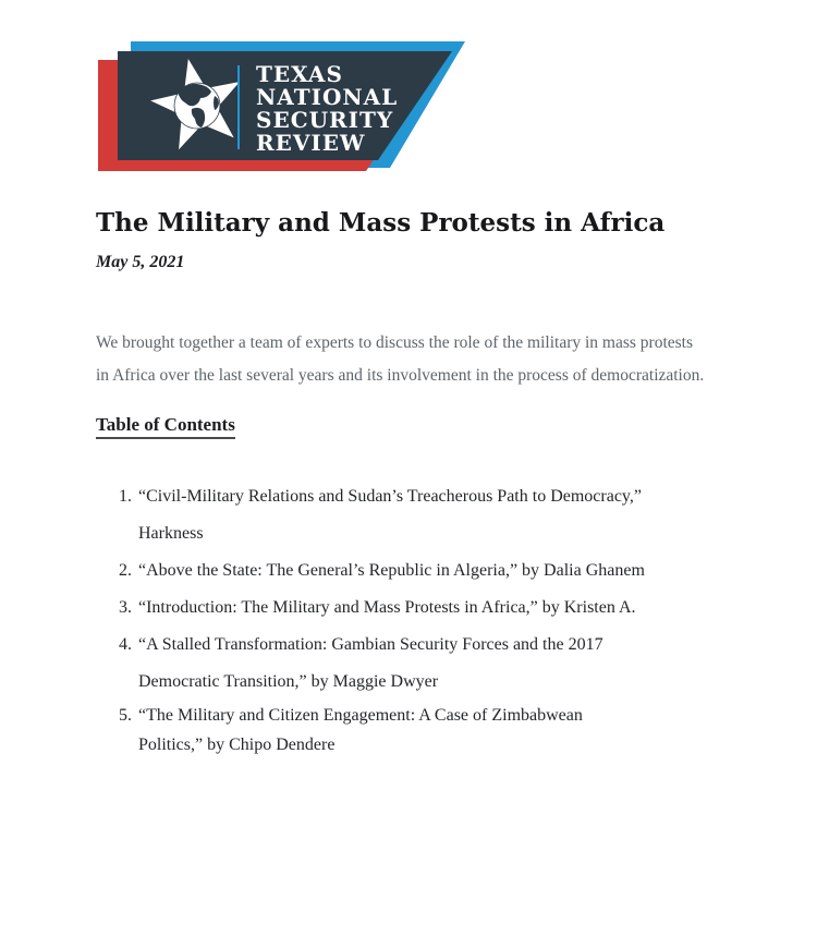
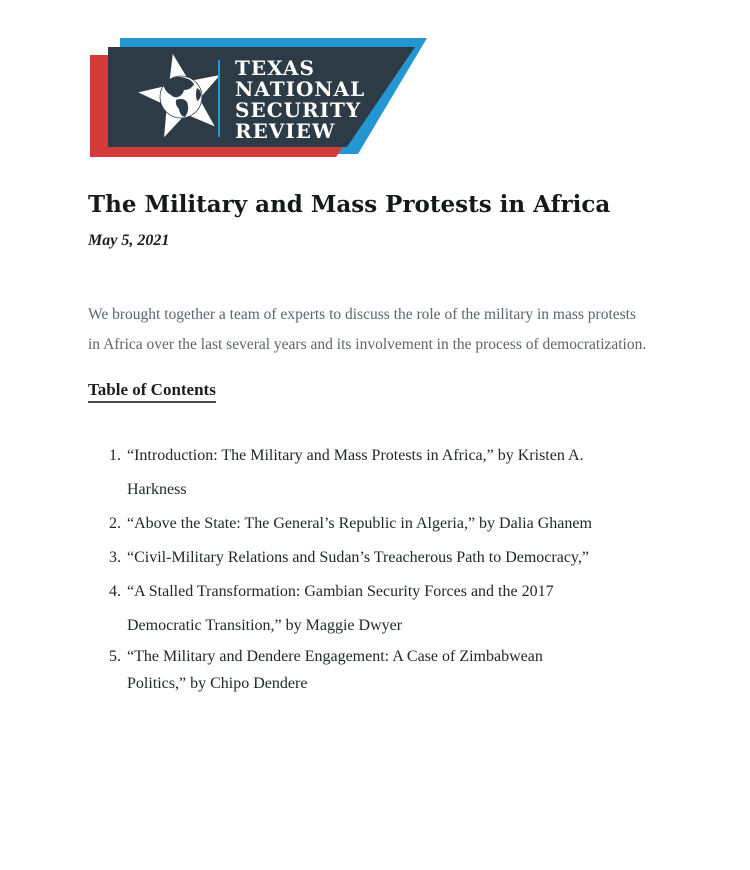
  TEXAS
  NATIONAL
  SECURITY
  REVIEW
  The Military and Mass Protests in Africa
  May 5, 2021
  We brought together a team of experts to discuss the role of the military in mass protests
  in Africa over the last several years and its involvement in the process of democratization.
  Table of Contents
- “Civil-Military Relations and Sudan’s Treacherous Path to Democracy,”
+ “Introduction: The Military and Mass Protests in Africa,” by Kristen A.
  Harkness
  “Above the State: The General’s Republic in Algeria,” by Dalia Ghanem
- “Introduction: The Military and Mass Protests in Africa,” by Kristen A.
+ “Civil-Military Relations and Sudan’s Treacherous Path to Democracy,”
  “A Stalled Transformation: Gambian Security Forces and the 2017
  Democratic Transition,” by Maggie Dwyer
- “The Military and Citizen Engagement: A Case of Zimbabwean
+ “The Military and Dendere Engagement: A Case of Zimbabwean
  Politics,” by Chipo Dendere
